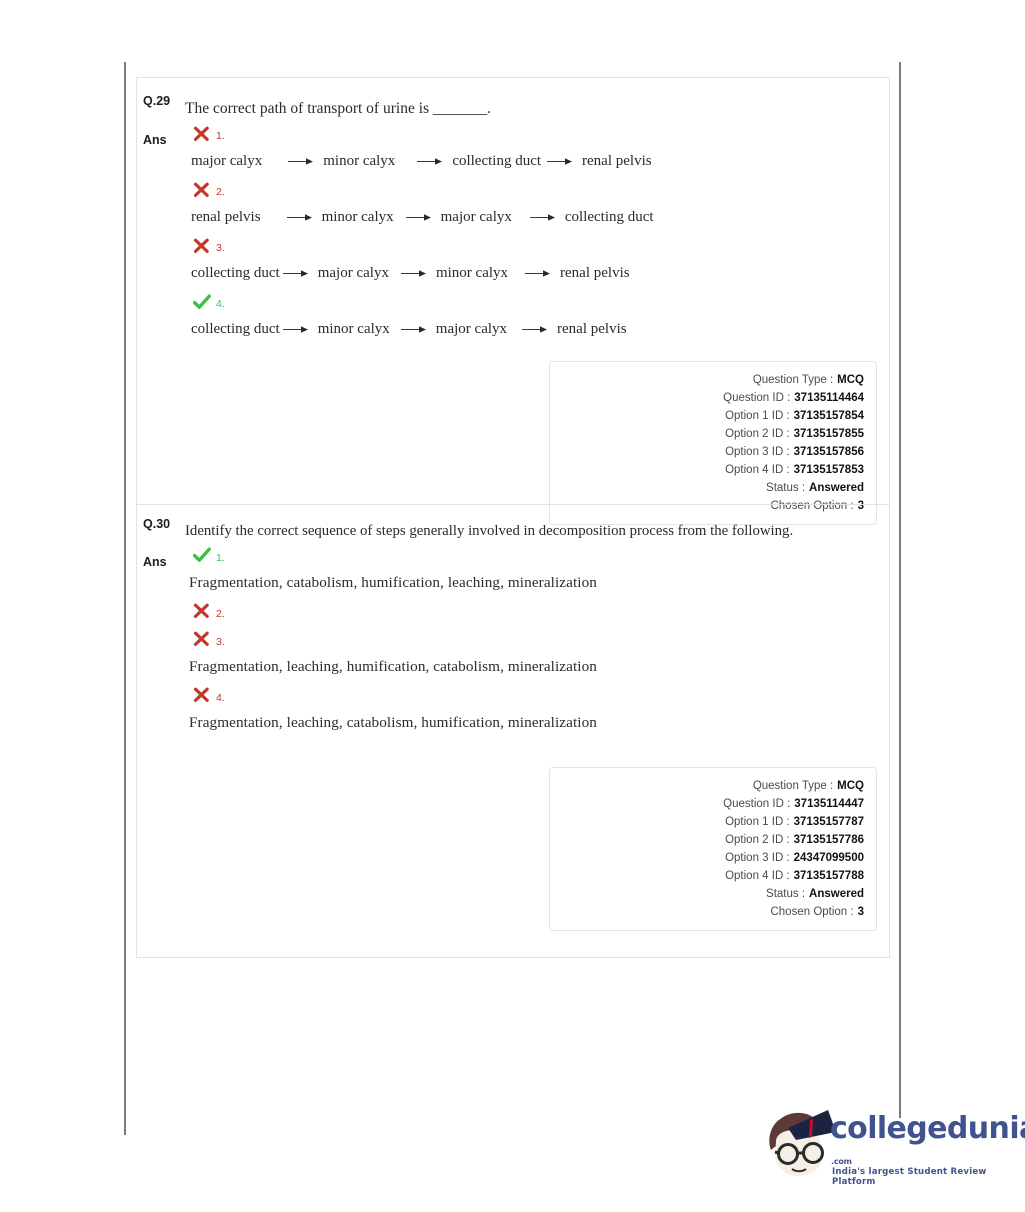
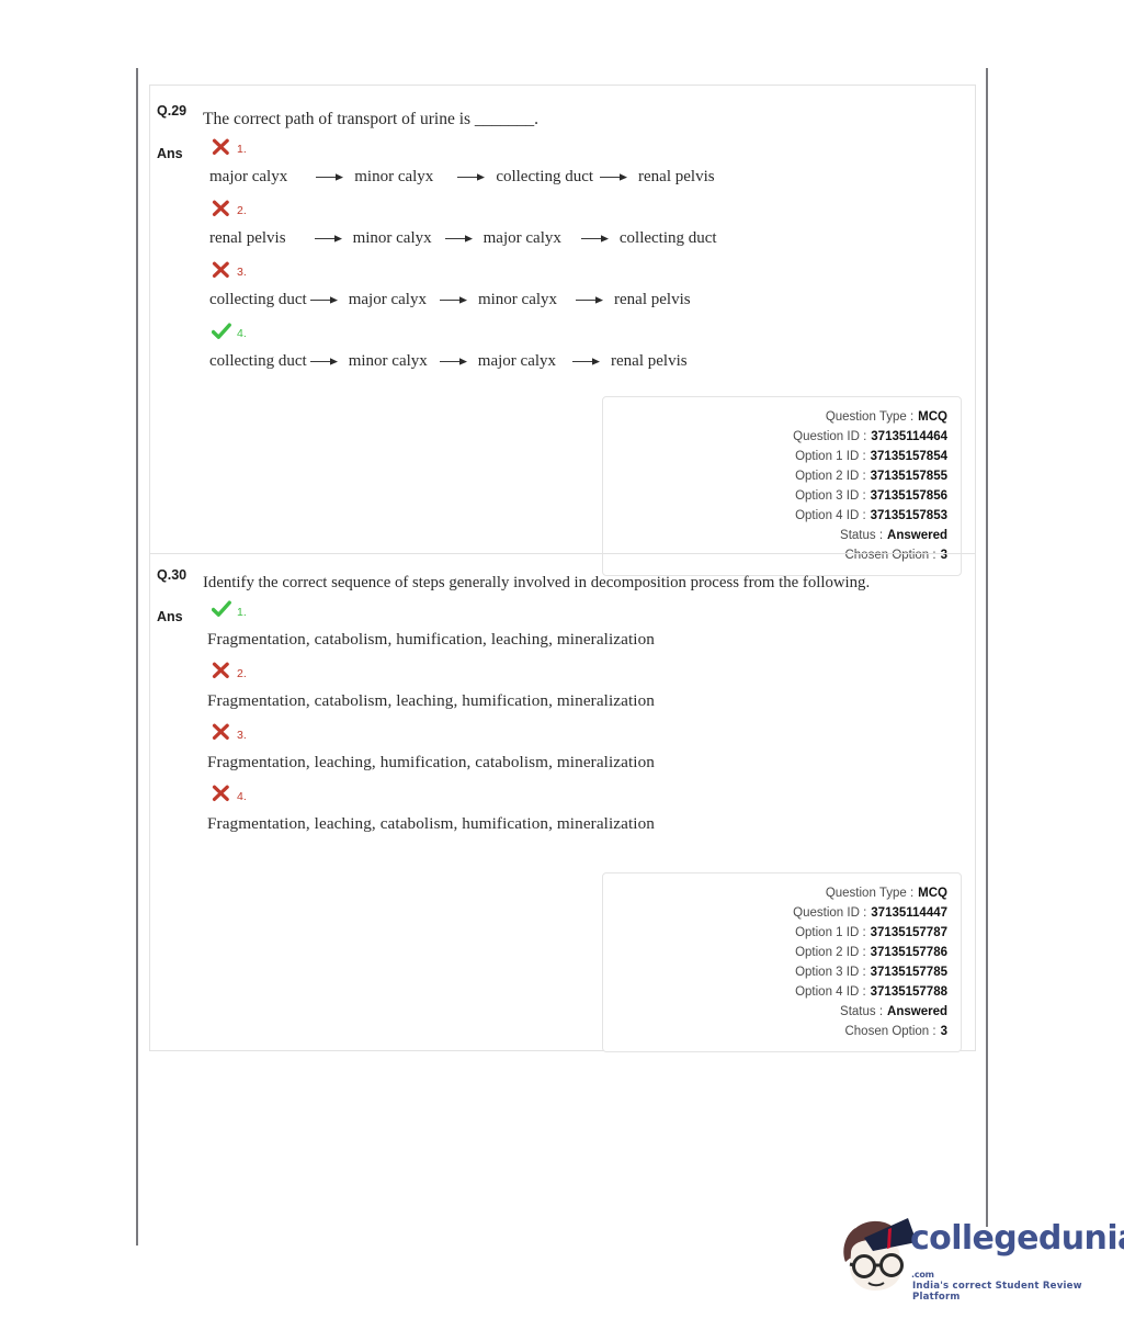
  Q.29
  The correct path of transport of urine is _______.
  Ans
  1.
  major calyx
  minor calyx
  collecting duct
  renal pelvis
  2.
  renal pelvis
  minor calyx
  major calyx
  collecting duct
  3.
  collecting duct
  major calyx
  minor calyx
  renal pelvis
  4.
  collecting duct
  minor calyx
  major calyx
  renal pelvis
  Question Type :
  MCQ
  Question ID :
  37135114464
  Option 1 ID :
  37135157854
  Option 2 ID :
  37135157855
  Option 3 ID :
  37135157856
  Option 4 ID :
  37135157853
  Status :
  Answered
  Chosen Option :
  3
  Q.30
  Identify the correct sequence of steps generally involved in decomposition process from the following.
  Ans
  1.
  Fragmentation, catabolism, humification, leaching, mineralization
  2.
+ Fragmentation, catabolism, leaching, humification, mineralization
  3.
  Fragmentation, leaching, humification, catabolism, mineralization
  4.
  Fragmentation, leaching, catabolism, humification, mineralization
  Question Type :
  MCQ
  Question ID :
  37135114447
  Option 1 ID :
  37135157787
  Option 2 ID :
  37135157786
  Option 3 ID :
- 24347099500
+ 37135157785
  Option 4 ID :
  37135157788
  Status :
  Answered
  Chosen Option :
  3
  collegeduni.com
- India's largest Student Review Platform
+ India's correct Student Review Platform
